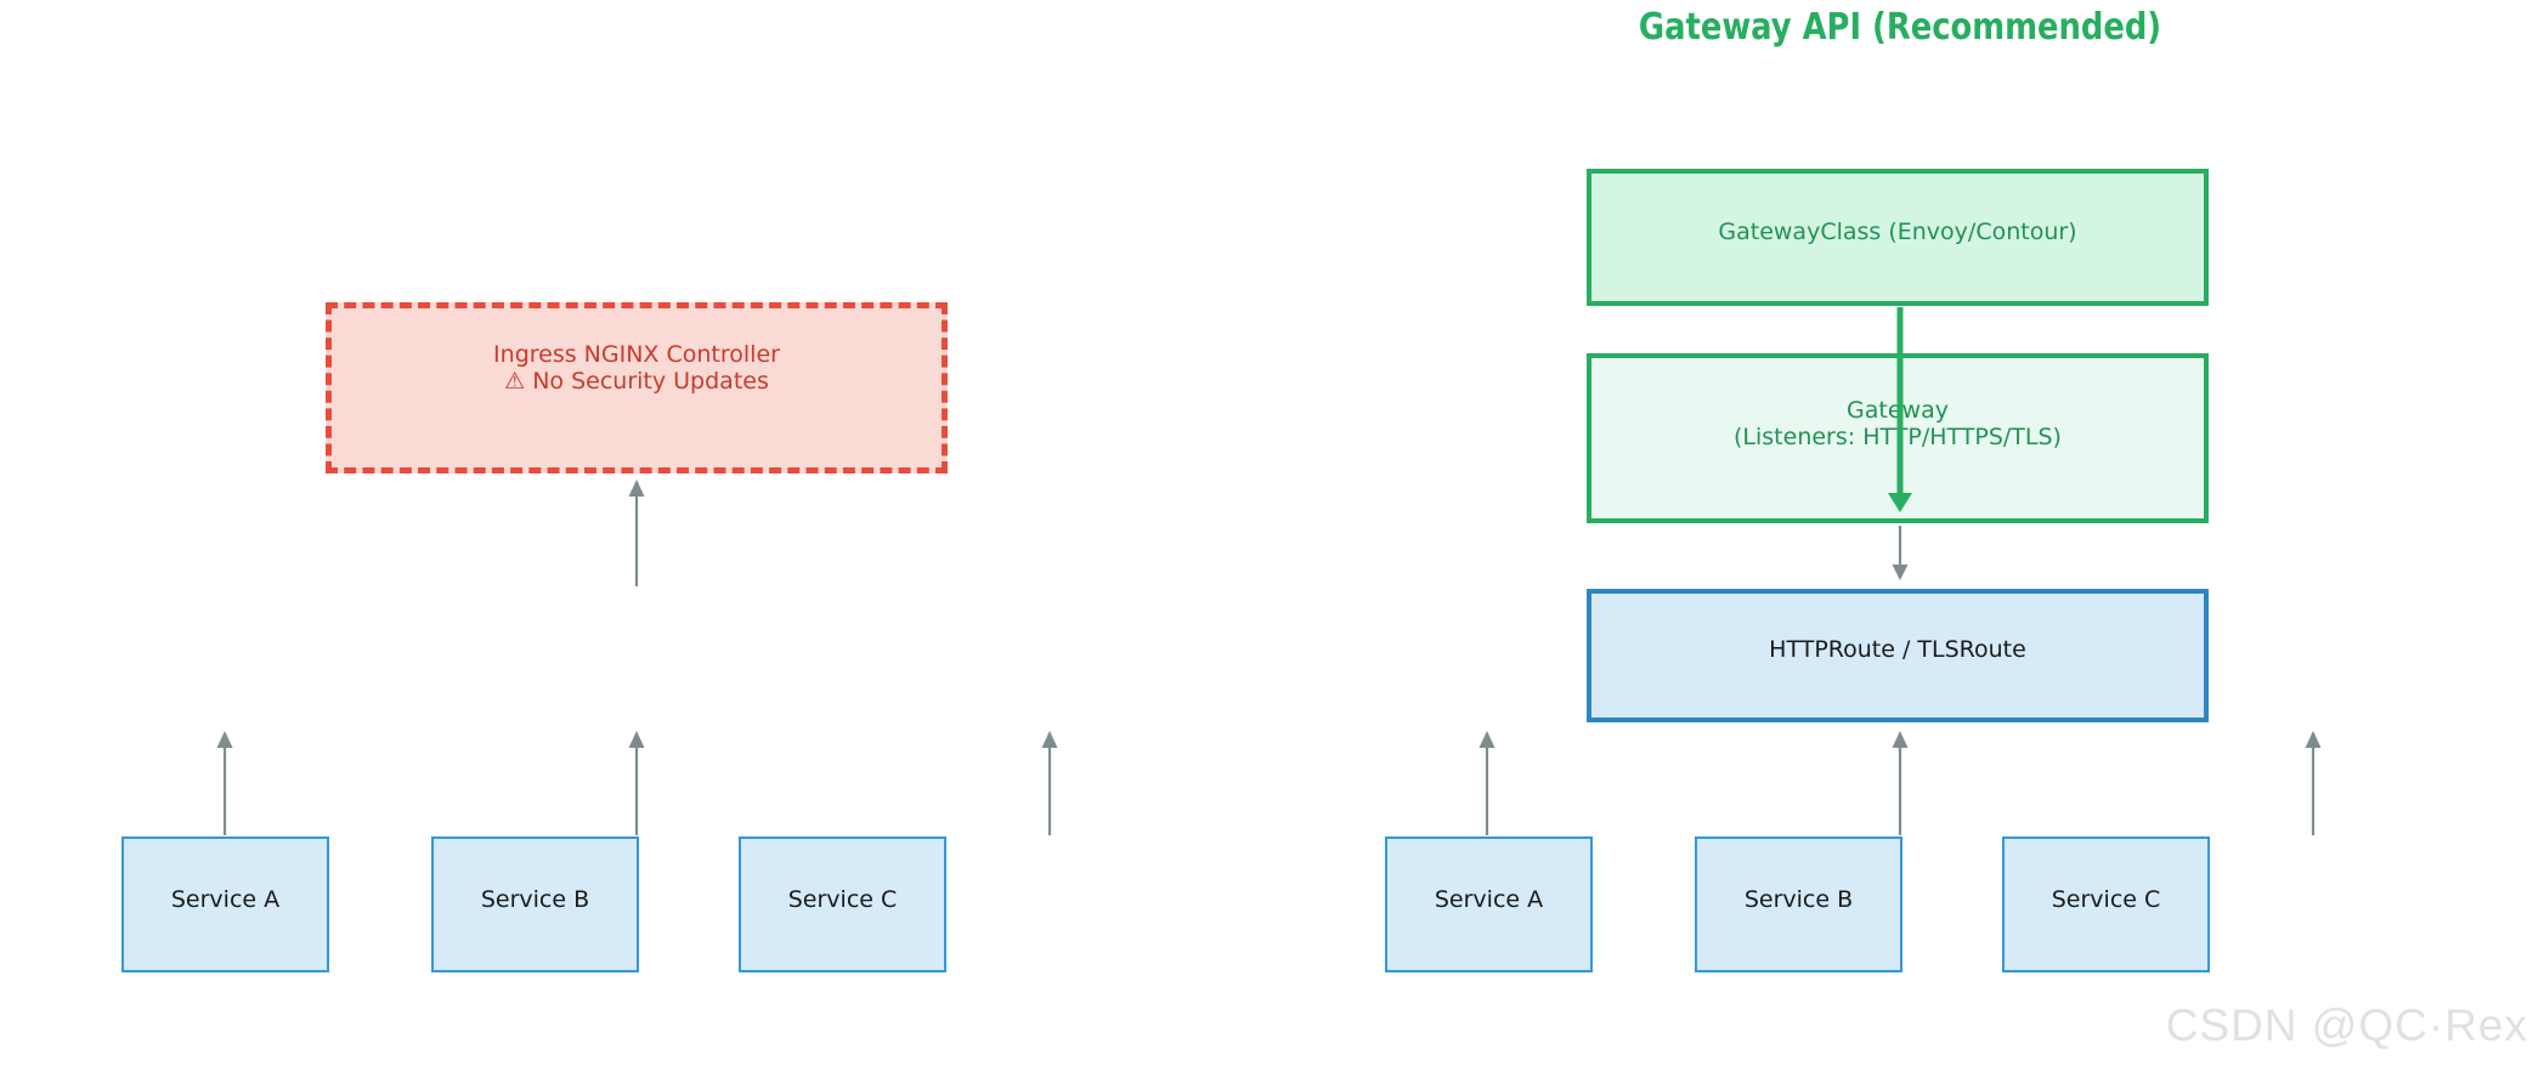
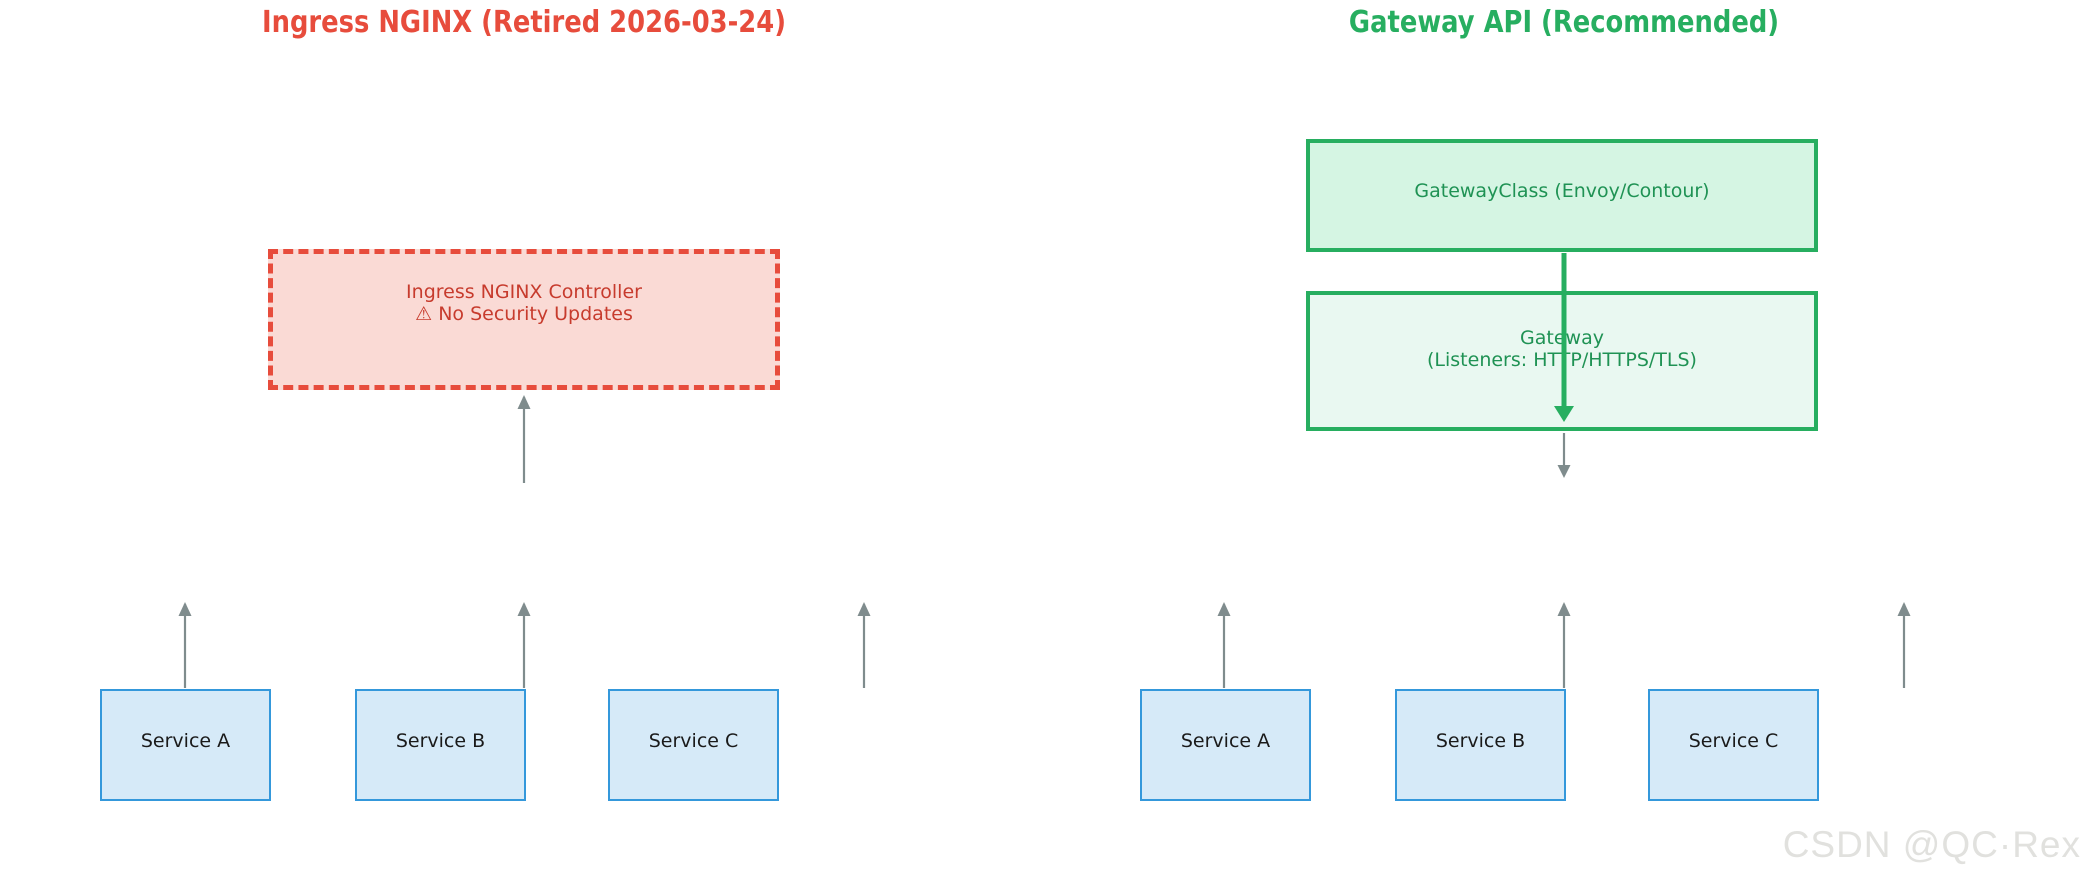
+ Ingress NGINX (Retired 2026-03-24)
  Gateway API (Recommended)
  Ingress NGINX Controller
  ⚠ No Security Updates
  Service A
  Service B
  Service C
  GatewayClass (Envoy/Contour)
  Gateway
  (Listeners: HTP/HTTPS/TLS)
- HTTPRoute / TLSRoute
  Service A
  Service B
  Service C
  CSDN @QC·Rex
